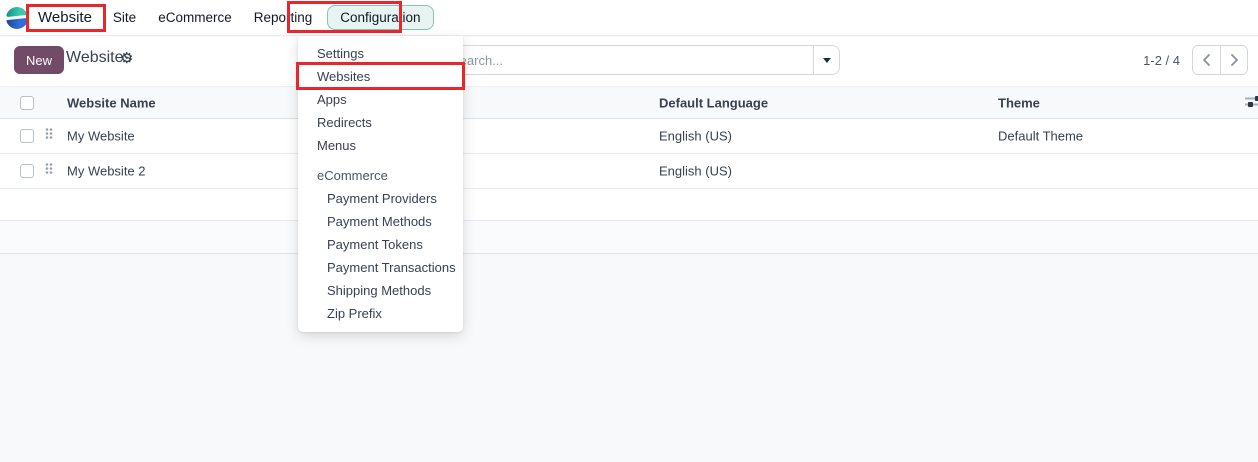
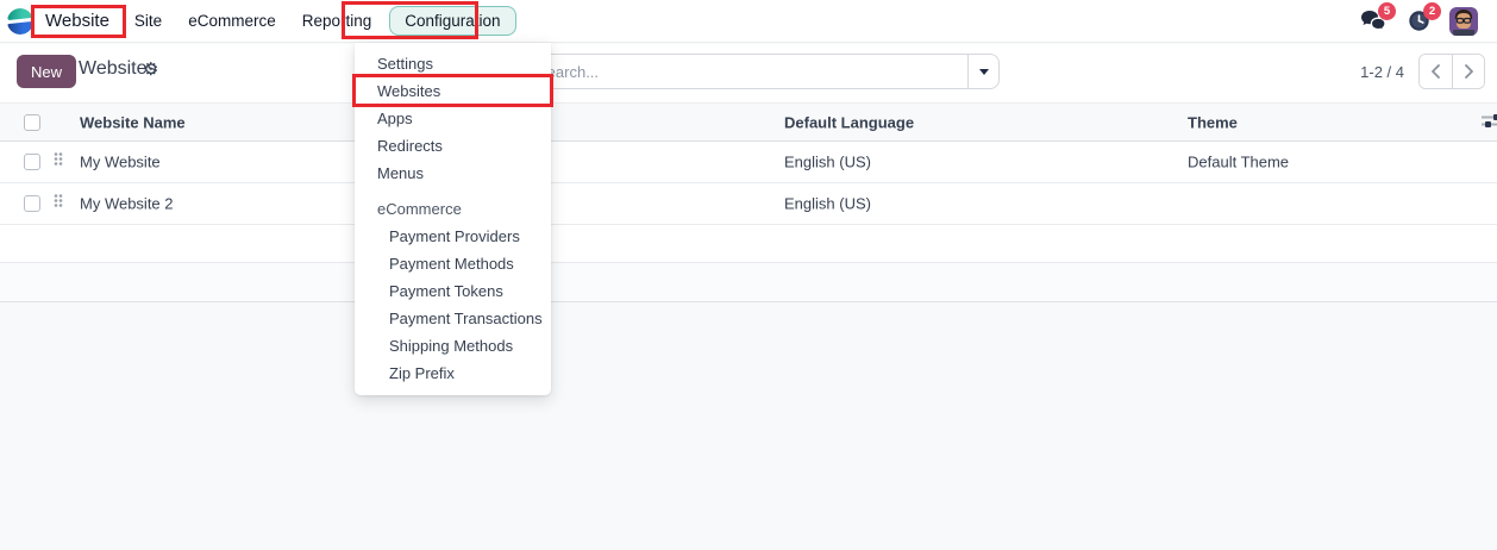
  Website
  Site
  eCommerce
  Reporting
  Configuration
+ 5
+ 2
  New
  Websites
  ⚙
  earch...
  1-2 / 4
  Website Name
  Default Language
  Theme
  My Website
  English (US)
  Default Theme
  My Website 2
  English (US)
  Settings
  Websites
  Apps
  Redirects
  Menus
  eCommerce
  Payment Providers
  Payment Methods
  Payment Tokens
  Payment Transactions
  Shipping Methods
  Zip Prefix
